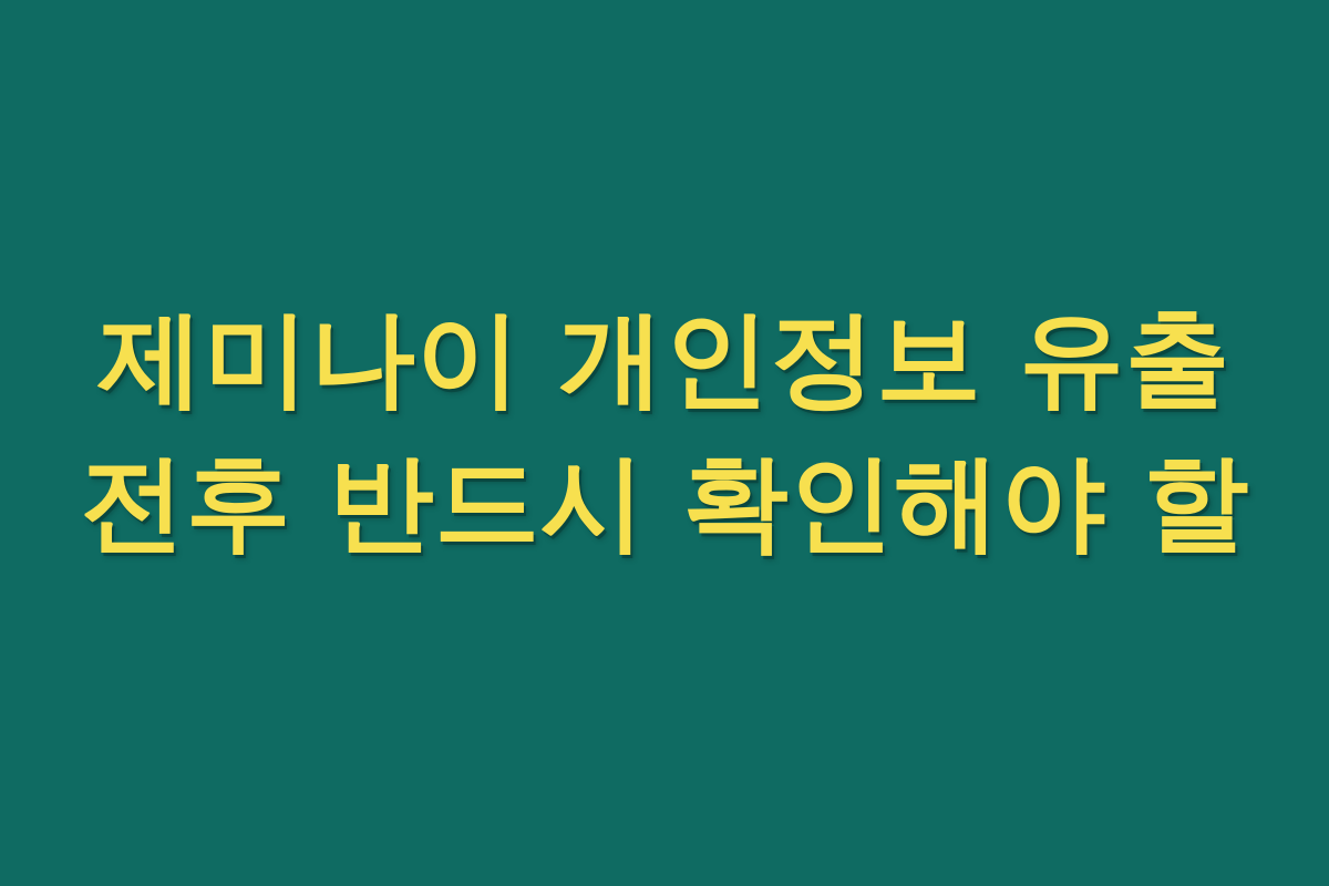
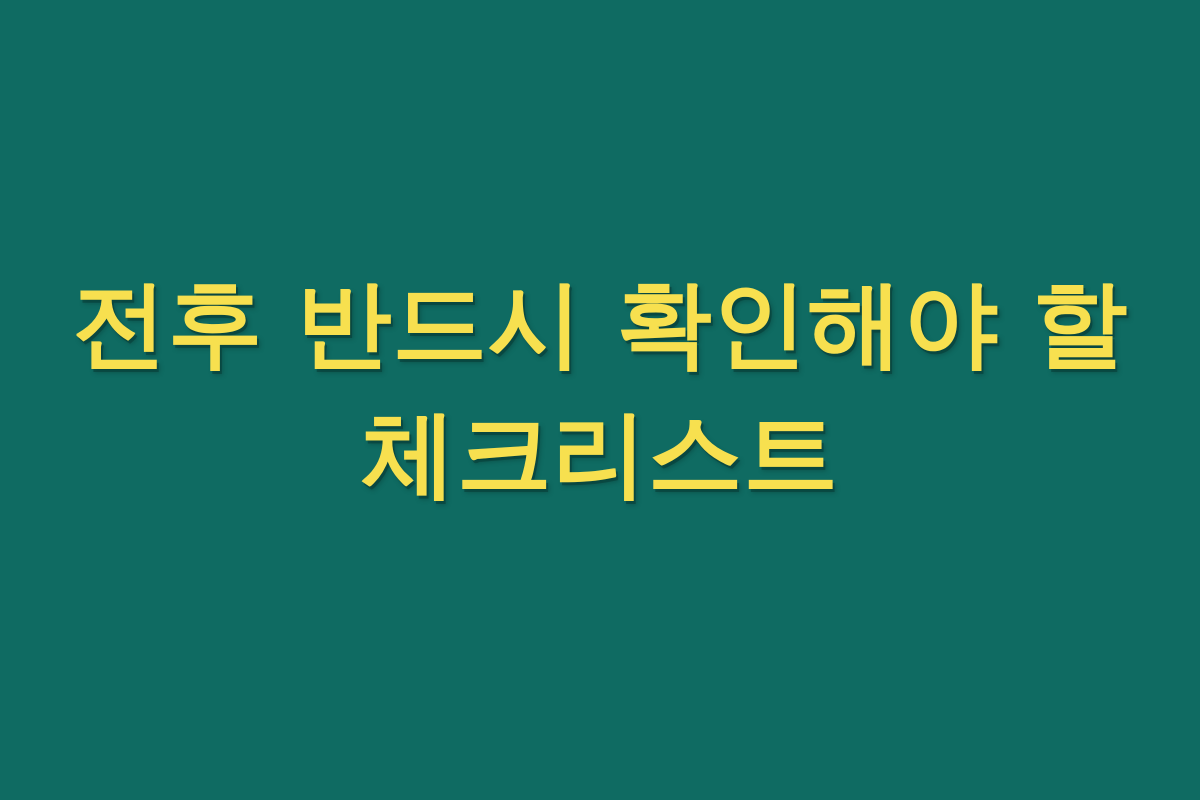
- 제미나이 개인정보 유출
  전후 반드시 확인해야 할
+ 체크리스트
